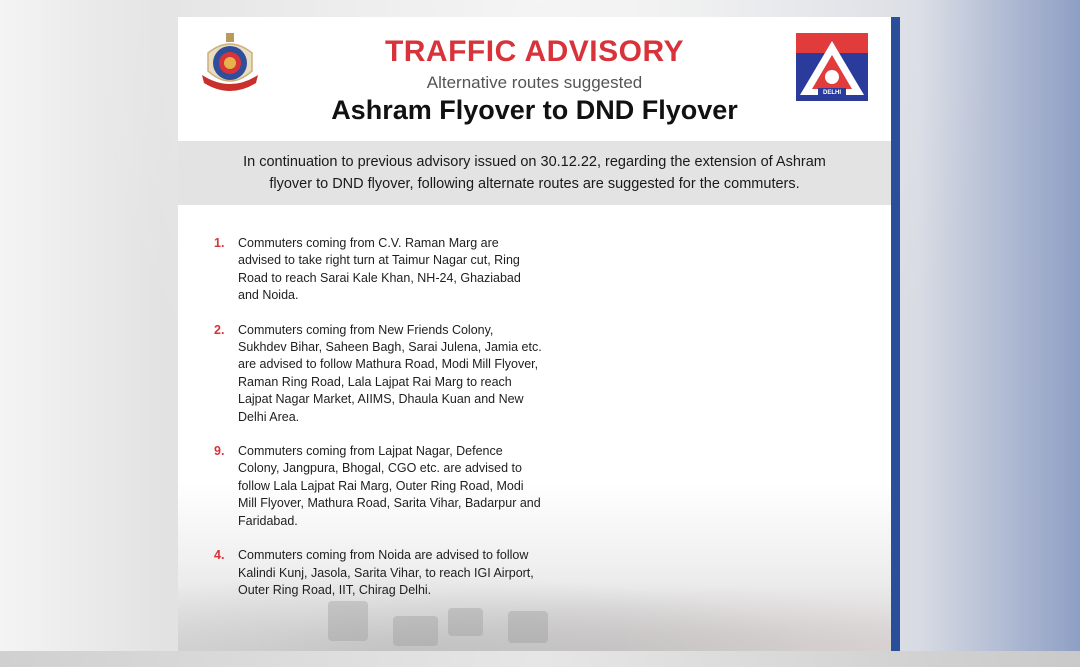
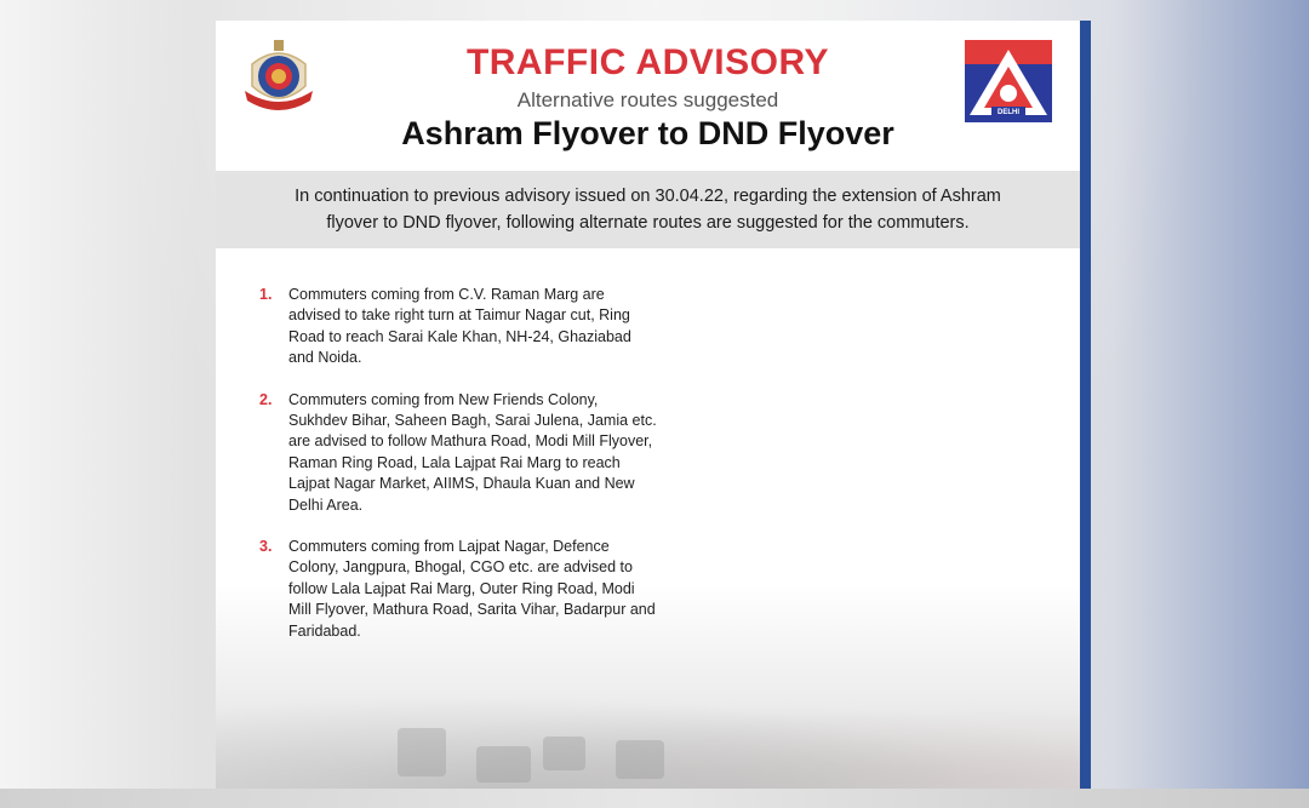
  TRAFFIC ADVISORY
  Alternative routes suggested
  Ashram Flyover to DND Flyover
- In continuation to previous advisory issued on 30.12.22, regarding the extension of Ashram
+ In continuation to previous advisory issued on 30.04.22, regarding the extension of Ashram
  flyover to DND flyover, following alternate routes are suggested for the commuters.
  1.
  Commuters coming from C.V. Raman Marg are advised to take right turn at Taimur Nagar cut, Ring Road to reach Sarai Kale Khan, NH-24, Ghaziabad and Noida.
  2.
  Commuters coming from New Friends Colony, Sukhdev Bihar, Saheen Bagh, Sarai Julena, Jamia etc. are advised to follow Mathura Road, Modi Mill Flyover, Raman Ring Road, Lala Lajpat Rai Marg to reach Lajpat Nagar Market, AIIMS, Dhaula Kuan and New Delhi Area.
- 9.
+ 3.
  Commuters coming from Lajpat Nagar, Defence Colony, Jangpura, Bhogal, CGO etc. are advised to follow Lala Lajpat Rai Marg, Outer Ring Road, Modi Mill Flyover, Mathura Road, Sarita Vihar, Badarpur and Faridabad.
- 4.
- Commuters coming from Noida are advised to follow Kalindi Kunj, Jasola, Sarita Vihar, to reach IGI Airport, Outer Ring Road, IIT, Chirag Delhi.
